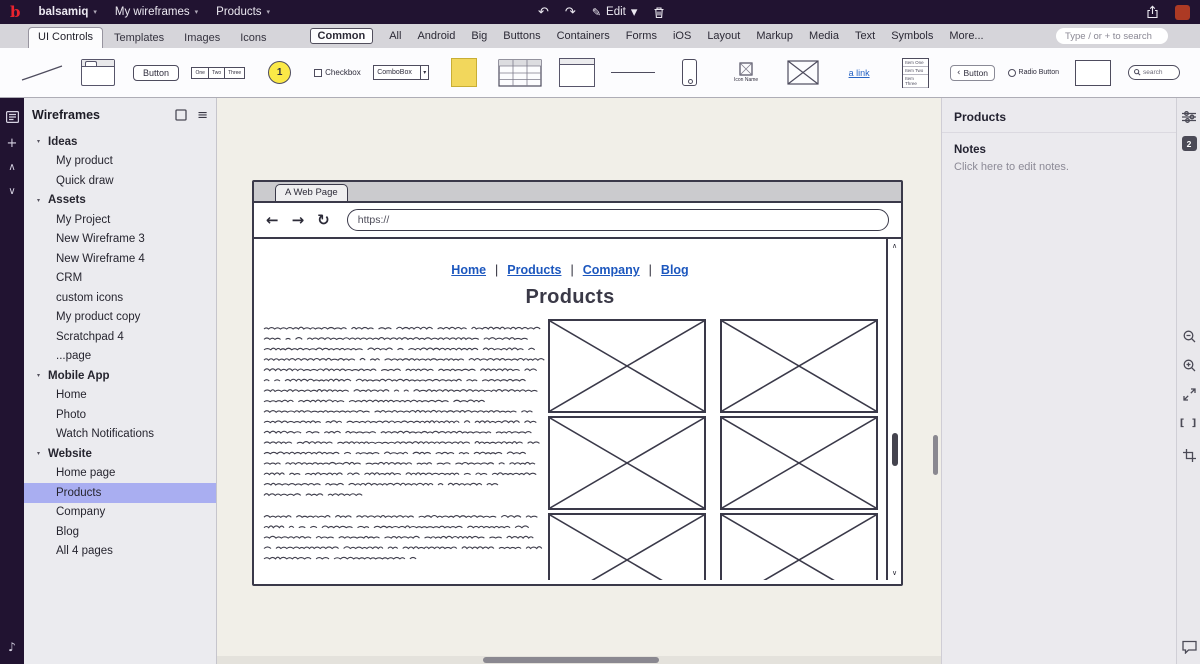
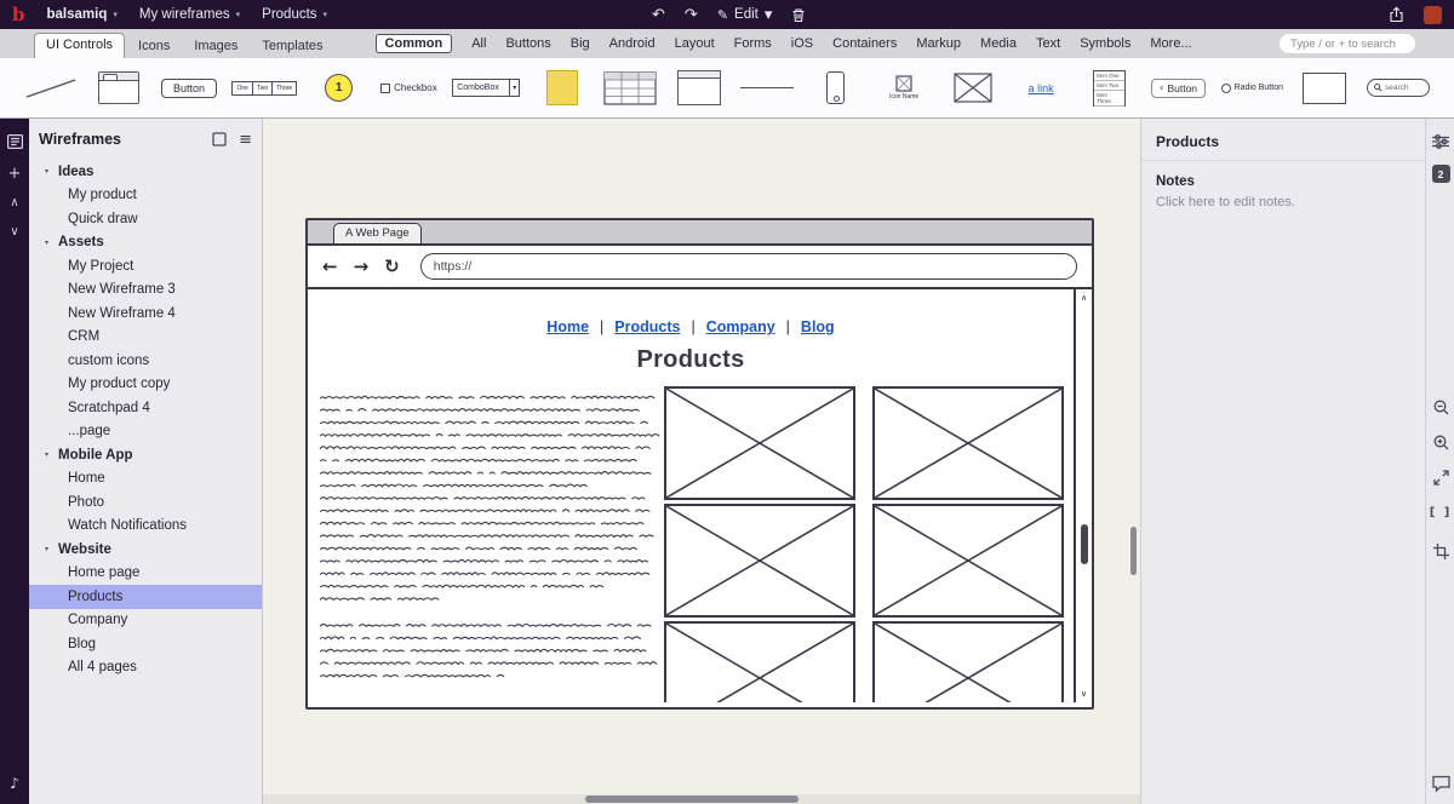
  b
  balsamiq
  ▾
  My wireframes
  ▾
  Products
  ▾
  ↶
  ↷
  ✎
  Edit
  ▾
  UI Controls
- Templates
+ Icons
  Images
- Icons
+ Templates
  Common
  All
- Android
+ Buttons
  Big
- Buttons
+ Android
- Containers
+ Layout
  Forms
  iOS
- Layout
+ Containers
  Markup
  Media
  Text
  Symbols
  More...
  Type / or + to search
  Button
  1
  Checkbox
  a link
  ‹
  Button
  +
  ∧
  ∨
  ♪
  Wireframes
  ≡
  Ideas
  My product
  Quick draw
  Assets
  My Project
  New Wireframe 3
  New Wireframe 4
  CRM
  custom icons
  My product copy
  Scratchpad 4
  ...page
  Mobile App
  Home
  Photo
  Watch Notifications
  Website
  Home page
  Products
  Company
  Blog
  All 4 pages
  A Web Page
  ←
  →
  ↻
  https://
  Home
  |
  Products
  |
  Company
  |
  Blog
  Products
  ∧
  ∨
  Products
  Notes
  Click here to edit notes.
  2
  [ ]
